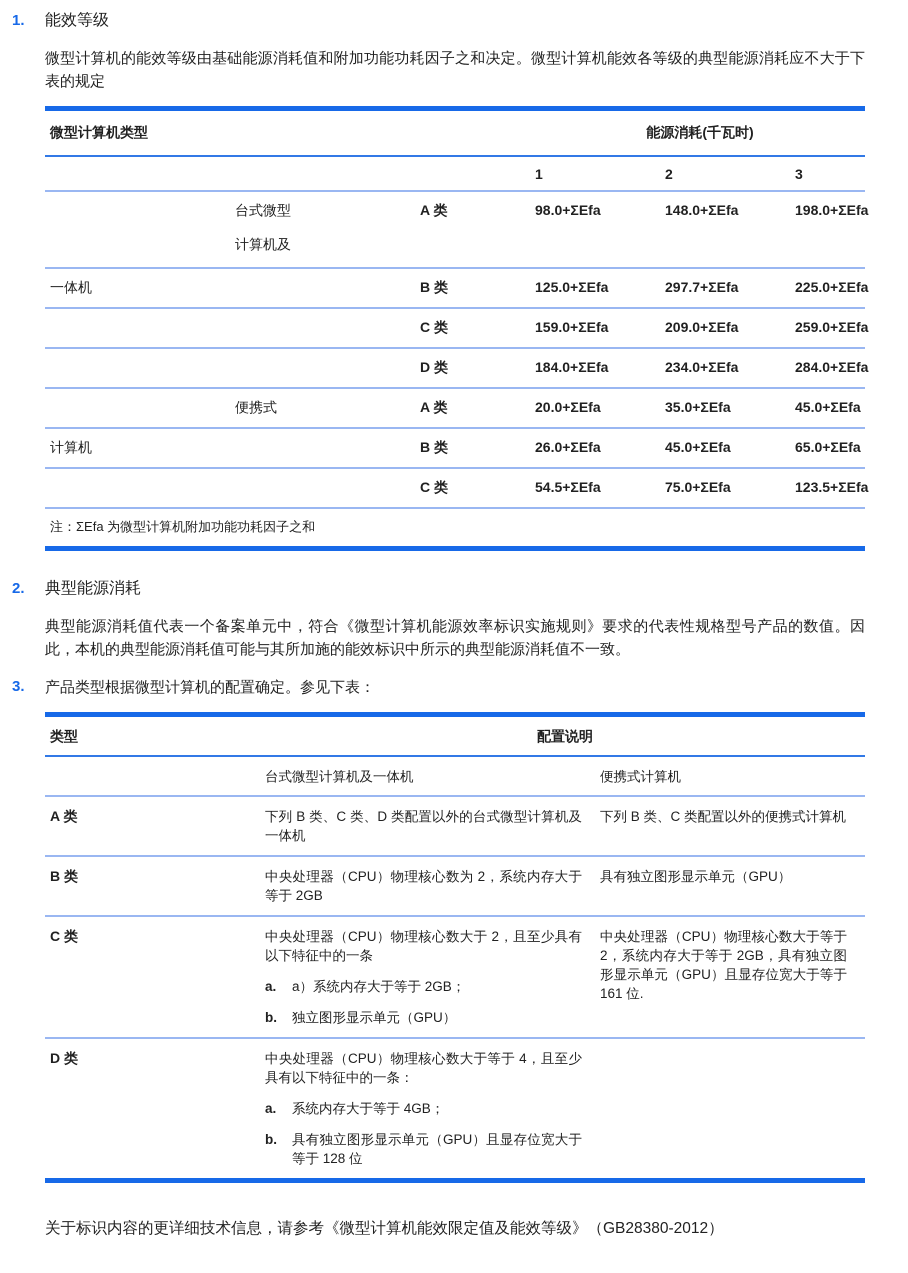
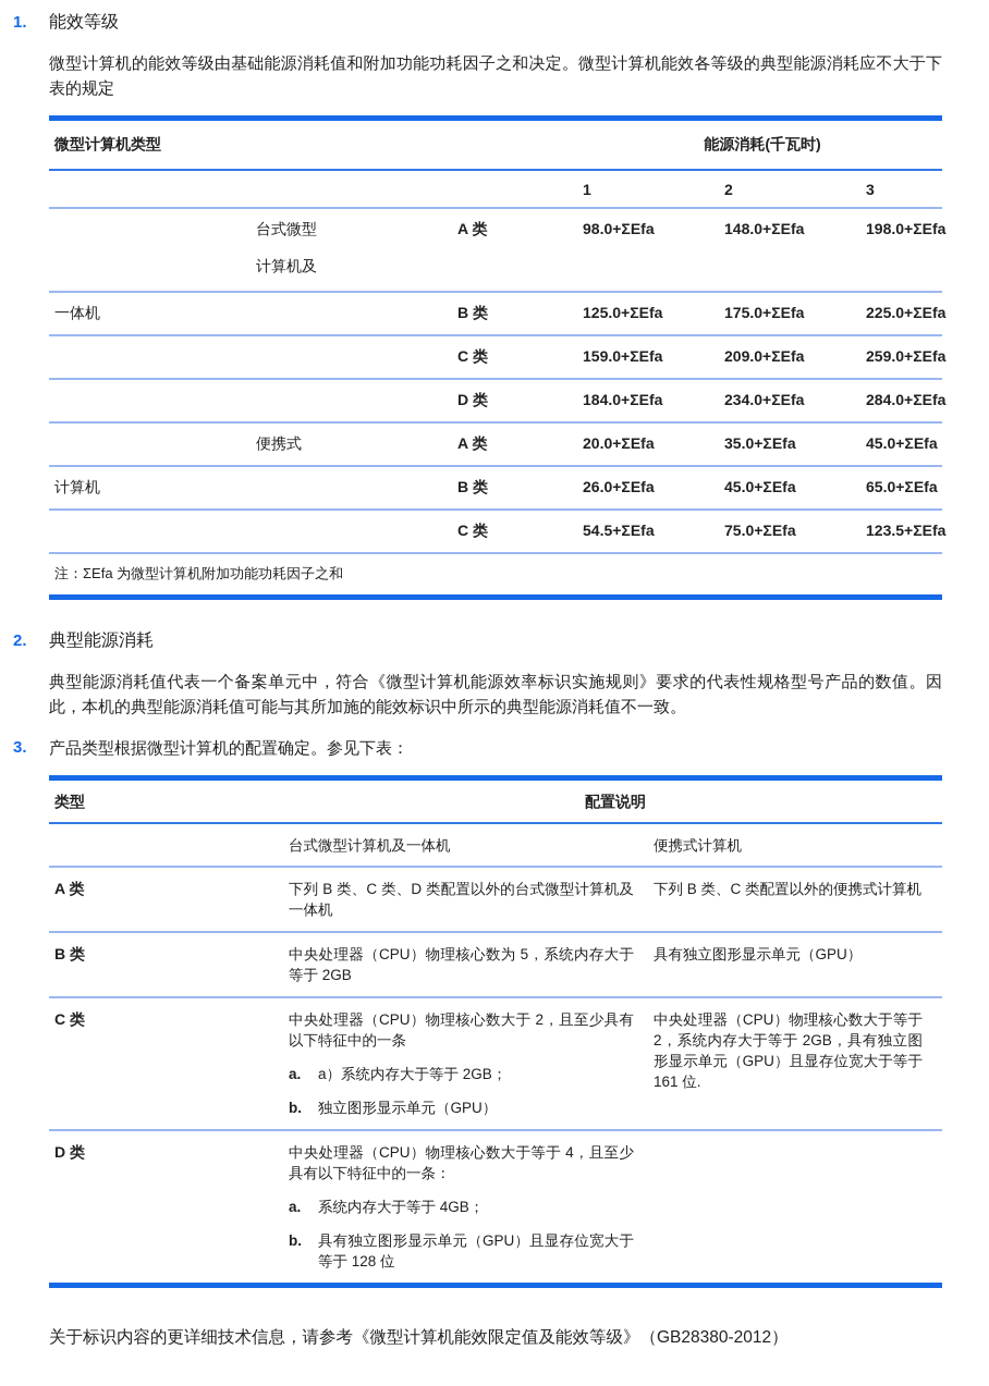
  1.
  能效等级
  微型计算机的能效等级由基础能源消耗值和附加功能功耗因子之和决定。微型计算机能效各等级的典型能源消耗应不大于下表的规定
  微型计算机类型
  能源消耗(千瓦时)
  1
  2
  3
  台式微型
  计算机及
  A 类
  98.0+ΣEfa
  148.0+ΣEfa
  198.0+ΣEfa
  一体机
  B 类
  125.0+ΣEfa
- 297.7+ΣEfa
+ 175.0+ΣEfa
  225.0+ΣEfa
  C 类
  159.0+ΣEfa
  209.0+ΣEfa
  259.0+ΣEfa
  D 类
  184.0+ΣEfa
  234.0+ΣEfa
  284.0+ΣEfa
  便携式
  A 类
  20.0+ΣEfa
  35.0+ΣEfa
  45.0+ΣEfa
  计算机
  B 类
  26.0+ΣEfa
  45.0+ΣEfa
  65.0+ΣEfa
  C 类
  54.5+ΣEfa
  75.0+ΣEfa
  123.5+ΣEfa
  注：ΣEfa 为微型计算机附加功能功耗因子之和
  2.
  典型能源消耗
  典型能源消耗值代表一个备案单元中，符合《微型计算机能源效率标识实施规则》要求的代表性规格型号产品的数值。因此，本机的典型能源消耗值可能与其所加施的能效标识中所示的典型能源消耗值不一致。
  3.
  产品类型根据微型计算机的配置确定。参见下表：
  类型
  配置说明
  台式微型计算机及一体机
  便携式计算机
  A 类
  下列 B 类、C 类、D 类配置以外的台式微型计算机及一体机
  下列 B 类、C 类配置以外的便携式计算机
  B 类
- 中央处理器（CPU）物理核心数为 2，系统内存大于等于 2GB
+ 中央处理器（CPU）物理核心数为 5，系统内存大于等于 2GB
  具有独立图形显示单元（GPU）
  C 类
  中央处理器（CPU）物理核心数大于 2，且至少具有以下特征中的一条
  a.
  a）系统内存大于等于 2GB；
  b.
  独立图形显示单元（GPU）
  中央处理器（CPU）物理核心数大于等于 2，系统内存大于等于 2GB，具有独立图形显示单元（GPU）且显存位宽大于等于 161 位.
  D 类
  中央处理器（CPU）物理核心数大于等于 4，且至少具有以下特征中的一条：
  a.
  系统内存大于等于 4GB；
  b.
  具有独立图形显示单元（GPU）且显存位宽大于等于 128 位
  关于标识内容的更详细技术信息，请参考《微型计算机能效限定值及能效等级》（GB28380-2012）
